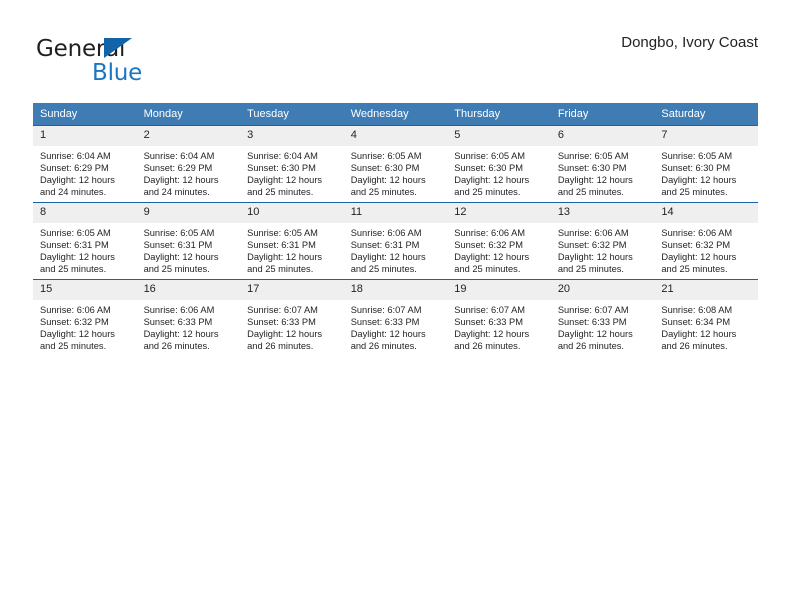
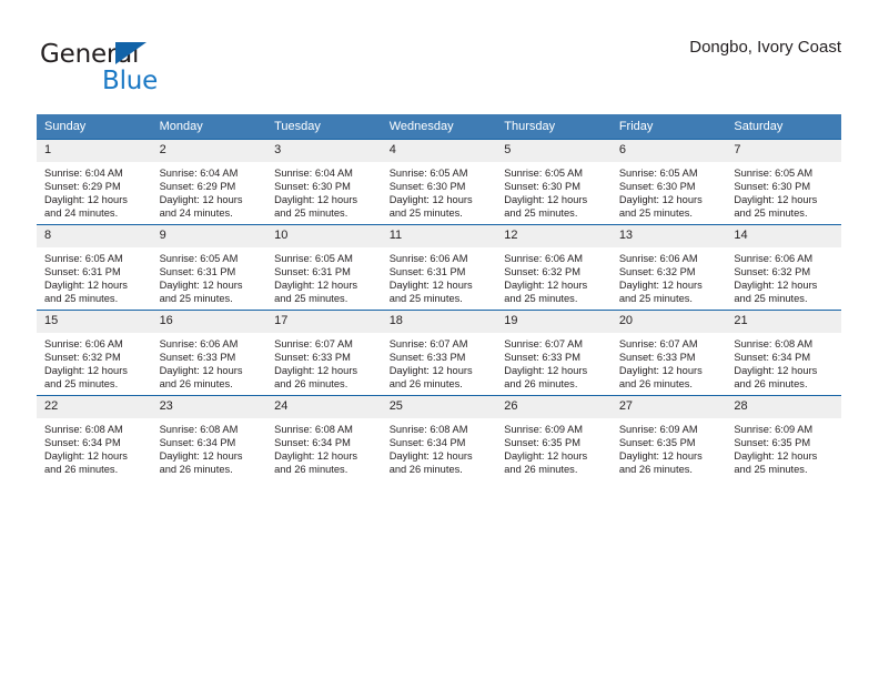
  General
  Blue
  Dongbo, Ivory Coast
  Sunday	Monday	Tuesday	Wednesday	Thursday	Friday	Saturday
  1Sunrise: 6:04 AMSunset: 6:29 PMDaylight: 12 hoursand 24 minutes.	2Sunrise: 6:04 AMSunset: 6:29 PMDaylight: 12 hoursand 24 minutes.	3Sunrise: 6:04 AMSunset: 6:30 PMDaylight: 12 hoursand 25 minutes.	4Sunrise: 6:05 AMSunset: 6:30 PMDaylight: 12 hoursand 25 minutes.	5Sunrise: 6:05 AMSunset: 6:30 PMDaylight: 12 hoursand 25 minutes.	6Sunrise: 6:05 AMSunset: 6:30 PMDaylight: 12 hoursand 25 minutes.	7Sunrise: 6:05 AMSunset: 6:30 PMDaylight: 12 hoursand 25 minutes.
  8Sunrise: 6:05 AMSunset: 6:31 PMDaylight: 12 hoursand 25 minutes.	9Sunrise: 6:05 AMSunset: 6:31 PMDaylight: 12 hoursand 25 minutes.	10Sunrise: 6:05 AMSunset: 6:31 PMDaylight: 12 hoursand 25 minutes.	11Sunrise: 6:06 AMSunset: 6:31 PMDaylight: 12 hoursand 25 minutes.	12Sunrise: 6:06 AMSunset: 6:32 PMDaylight: 12 hoursand 25 minutes.	13Sunrise: 6:06 AMSunset: 6:32 PMDaylight: 12 hoursand 25 minutes.	14Sunrise: 6:06 AMSunset: 6:32 PMDaylight: 12 hoursand 25 minutes.
  15Sunrise: 6:06 AMSunset: 6:32 PMDaylight: 12 hoursand 25 minutes.	16Sunrise: 6:06 AMSunset: 6:33 PMDaylight: 12 hoursand 26 minutes.	17Sunrise: 6:07 AMSunset: 6:33 PMDaylight: 12 hoursand 26 minutes.	18Sunrise: 6:07 AMSunset: 6:33 PMDaylight: 12 hoursand 26 minutes.	19Sunrise: 6:07 AMSunset: 6:33 PMDaylight: 12 hoursand 26 minutes.	20Sunrise: 6:07 AMSunset: 6:33 PMDaylight: 12 hoursand 26 minutes.	21Sunrise: 6:08 AMSunset: 6:34 PMDaylight: 12 hoursand 26 minutes.
+ 22Sunrise: 6:08 AMSunset: 6:34 PMDaylight: 12 hoursand 26 minutes.	23Sunrise: 6:08 AMSunset: 6:34 PMDaylight: 12 hoursand 26 minutes.	24Sunrise: 6:08 AMSunset: 6:34 PMDaylight: 12 hoursand 26 minutes.	25Sunrise: 6:08 AMSunset: 6:34 PMDaylight: 12 hoursand 26 minutes.	26Sunrise: 6:09 AMSunset: 6:35 PMDaylight: 12 hoursand 26 minutes.	27Sunrise: 6:09 AMSunset: 6:35 PMDaylight: 12 hoursand 26 minutes.	28Sunrise: 6:09 AMSunset: 6:35 PMDaylight: 12 hoursand 25 minutes.
